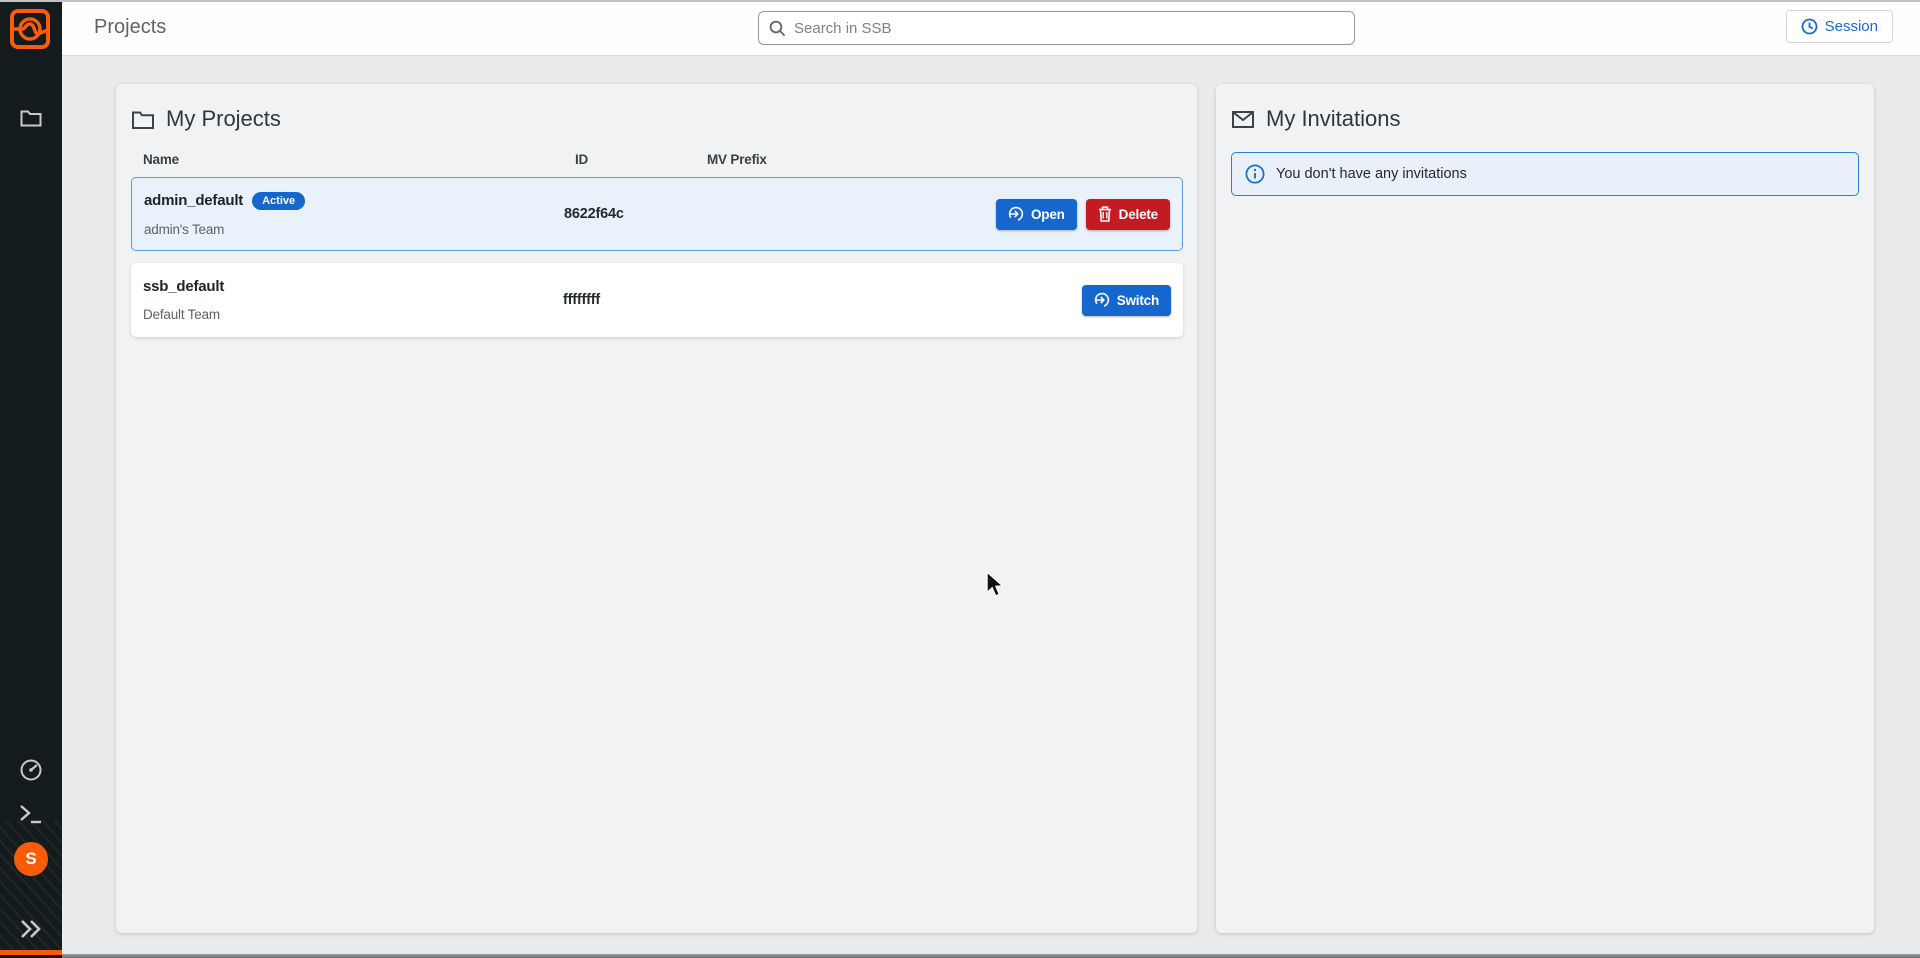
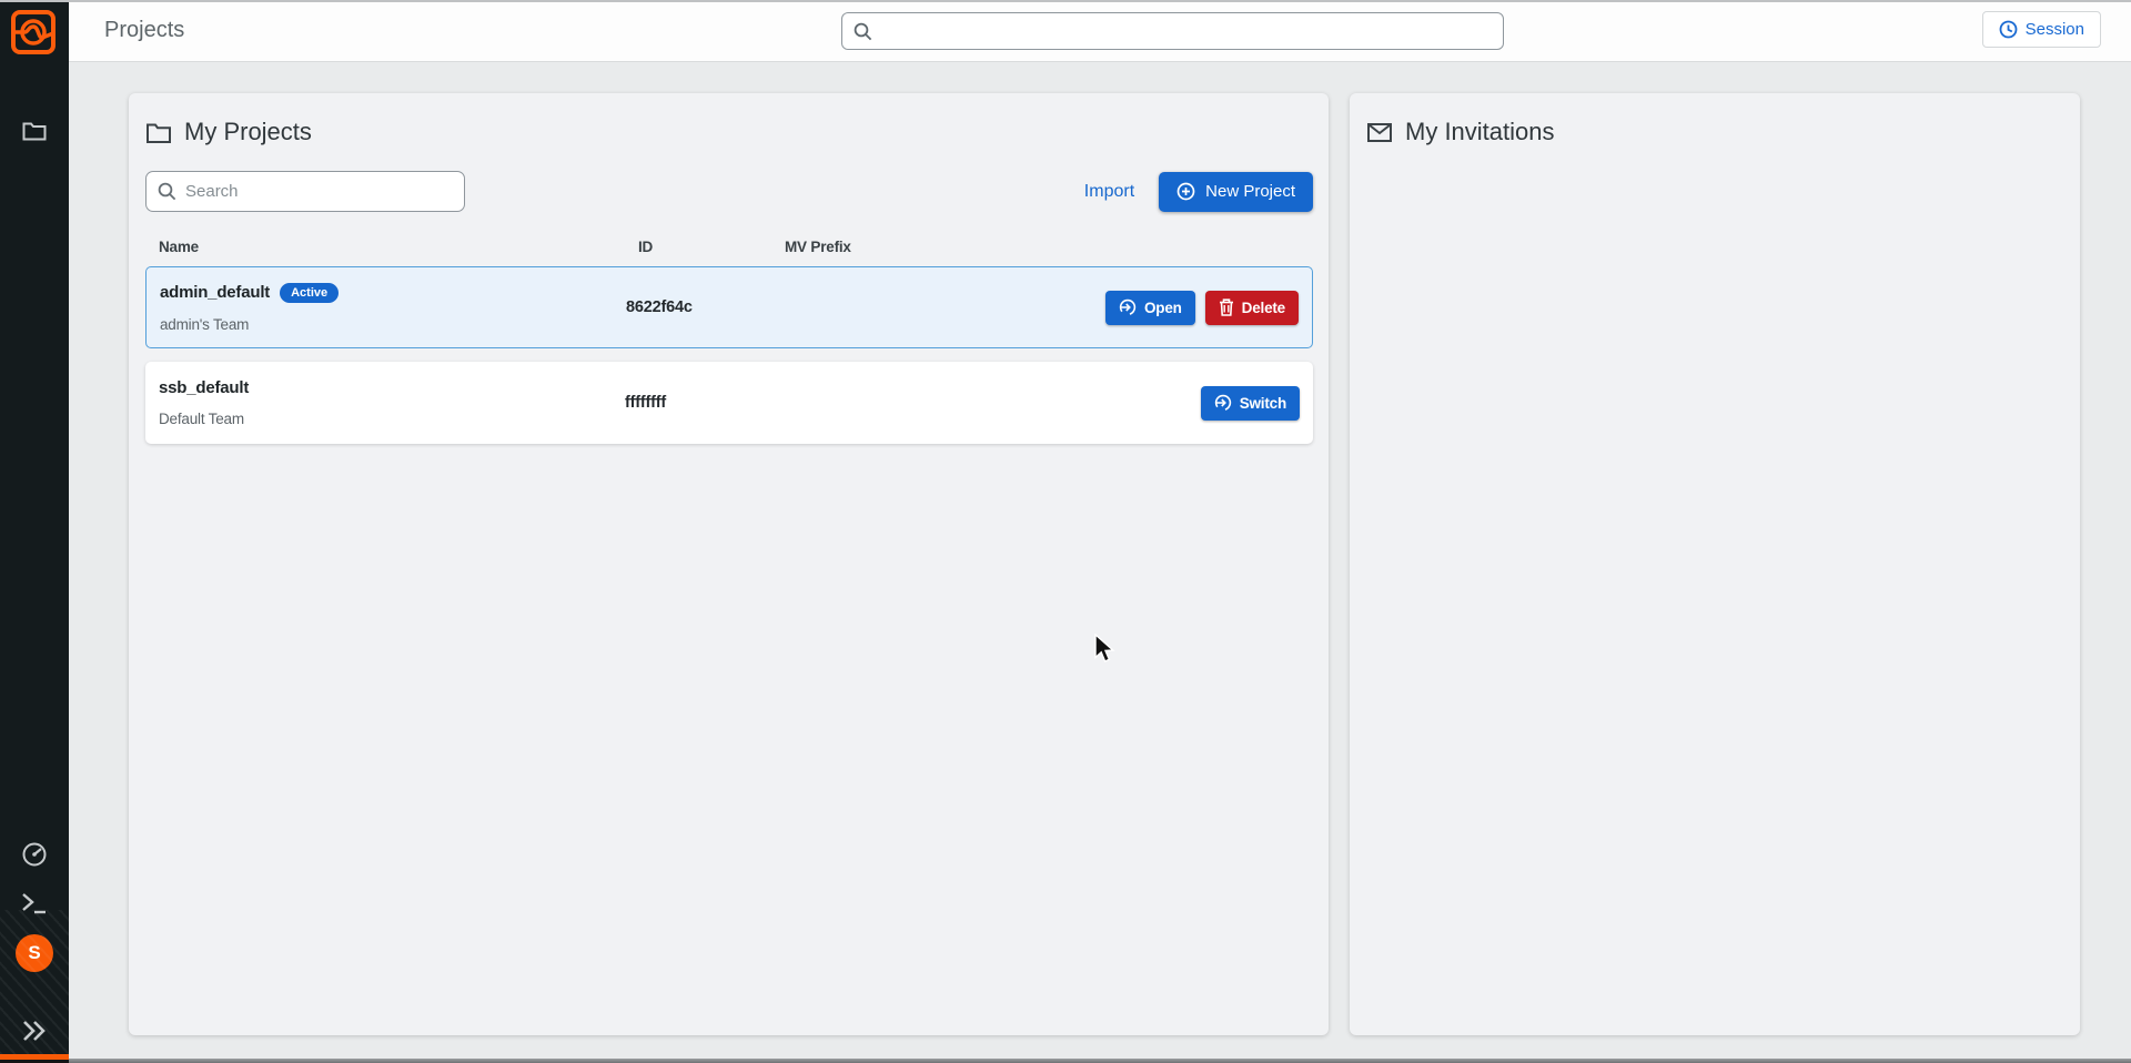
  Projects
- Search in SSB
  Session
  My Projects
+ Search
+ Import
+ New Project
  Name
  ID
  MV Prefix
  admin_default
  Active
  admin's Team
  8622f64c
  Open
  Delete
  ssb_default
  Default Team
  ffffffff
  Switch
  My Invitations
- You don't have any invitations
